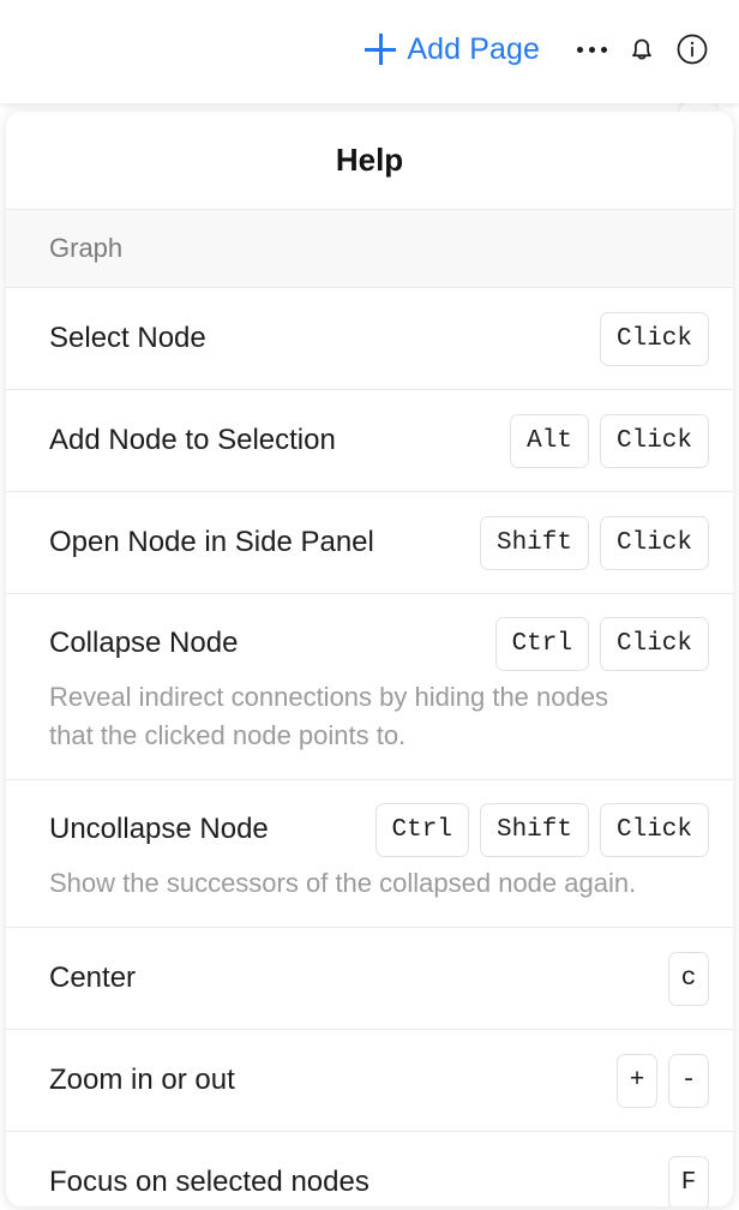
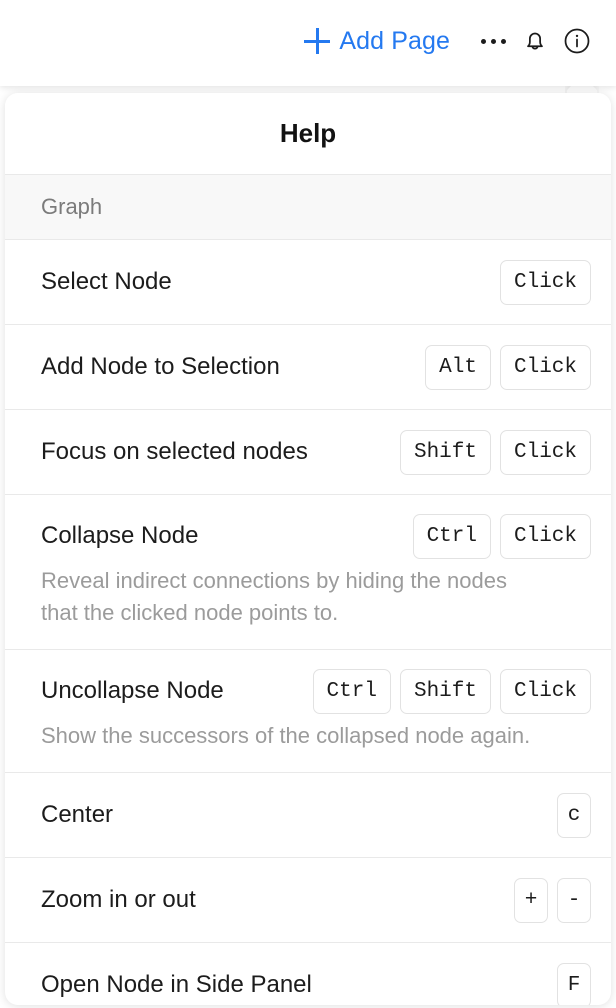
  Add Page
  Help
  Graph
  Select Node
  Click
  Add Node to Selection
  Alt
  Click
- Open Node in Side Panel
+ Focus on selected nodes
  Shift
  Click
  Collapse Node
  Ctrl
  Click
  Reveal indirect connections by hiding the nodes that the clicked node points to.
  Uncollapse Node
  Ctrl
  Shift
  Click
  Show the successors of the collapsed node again.
  Center
  c
  Zoom in or out
  +
  -
- Focus on selected nodes
+ Open Node in Side Panel
  F
